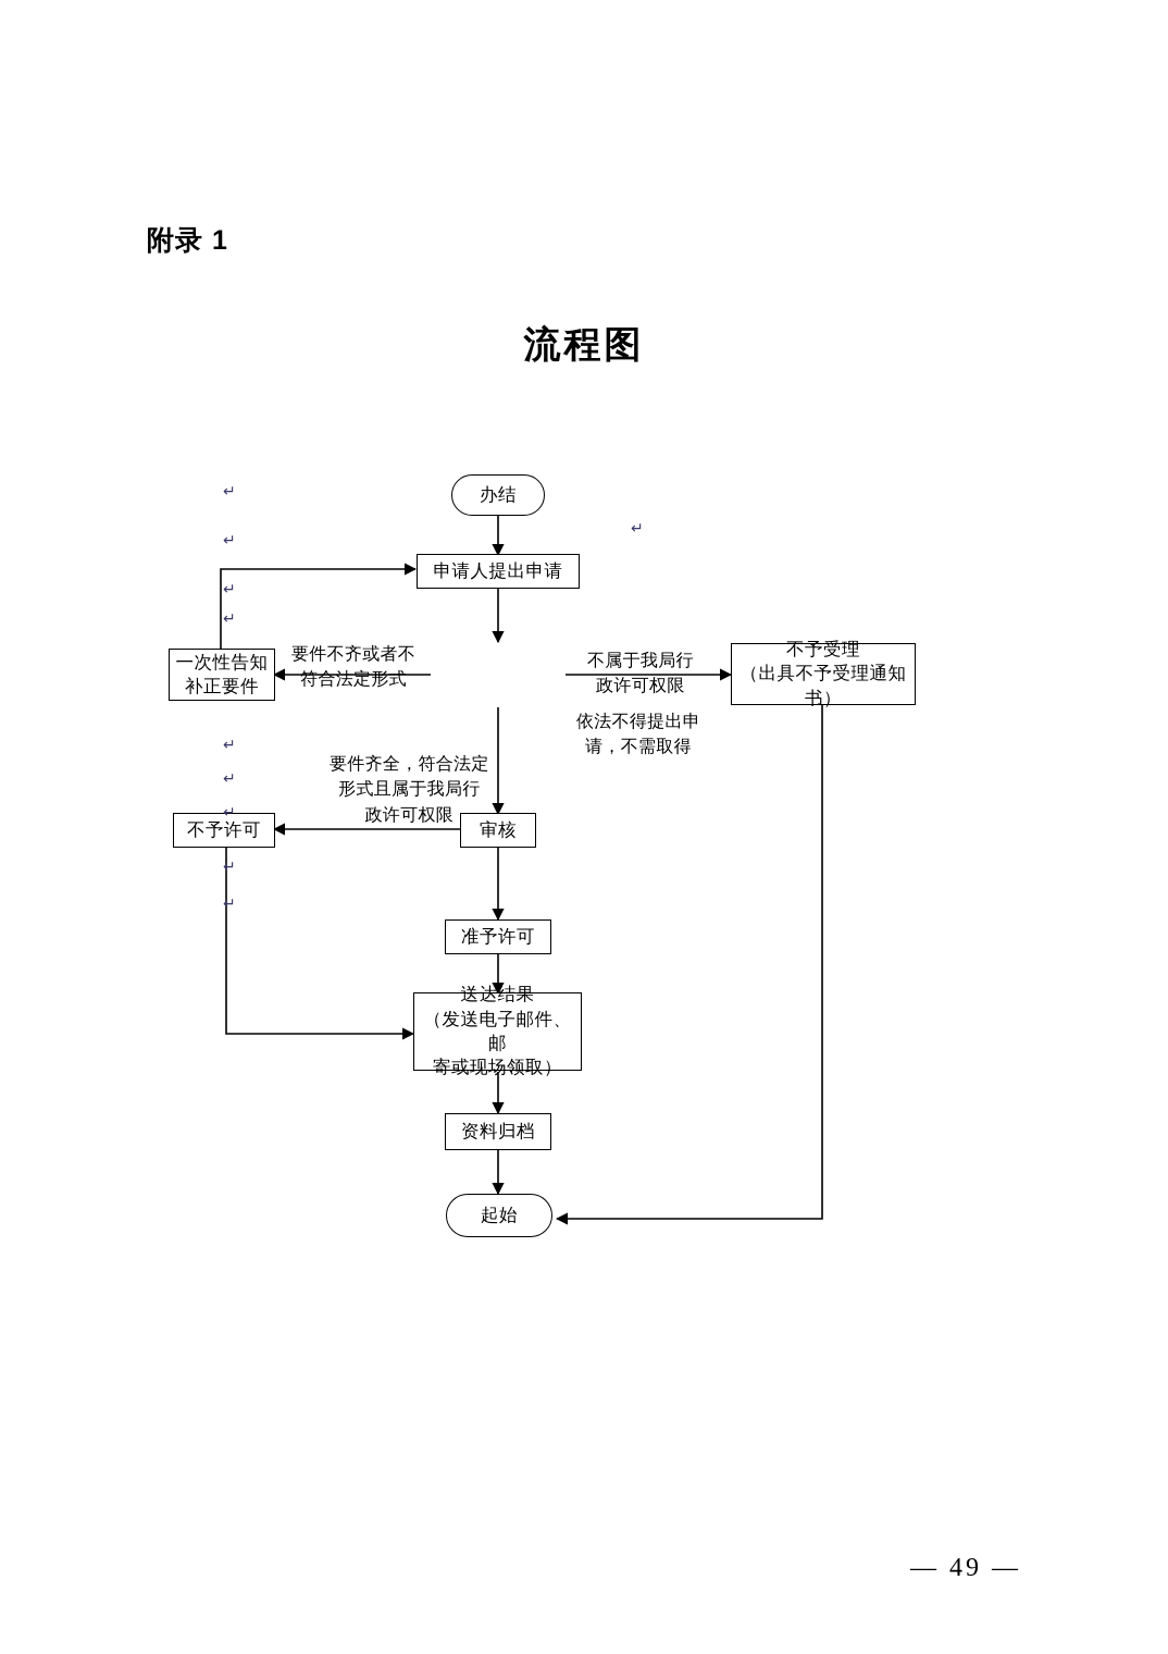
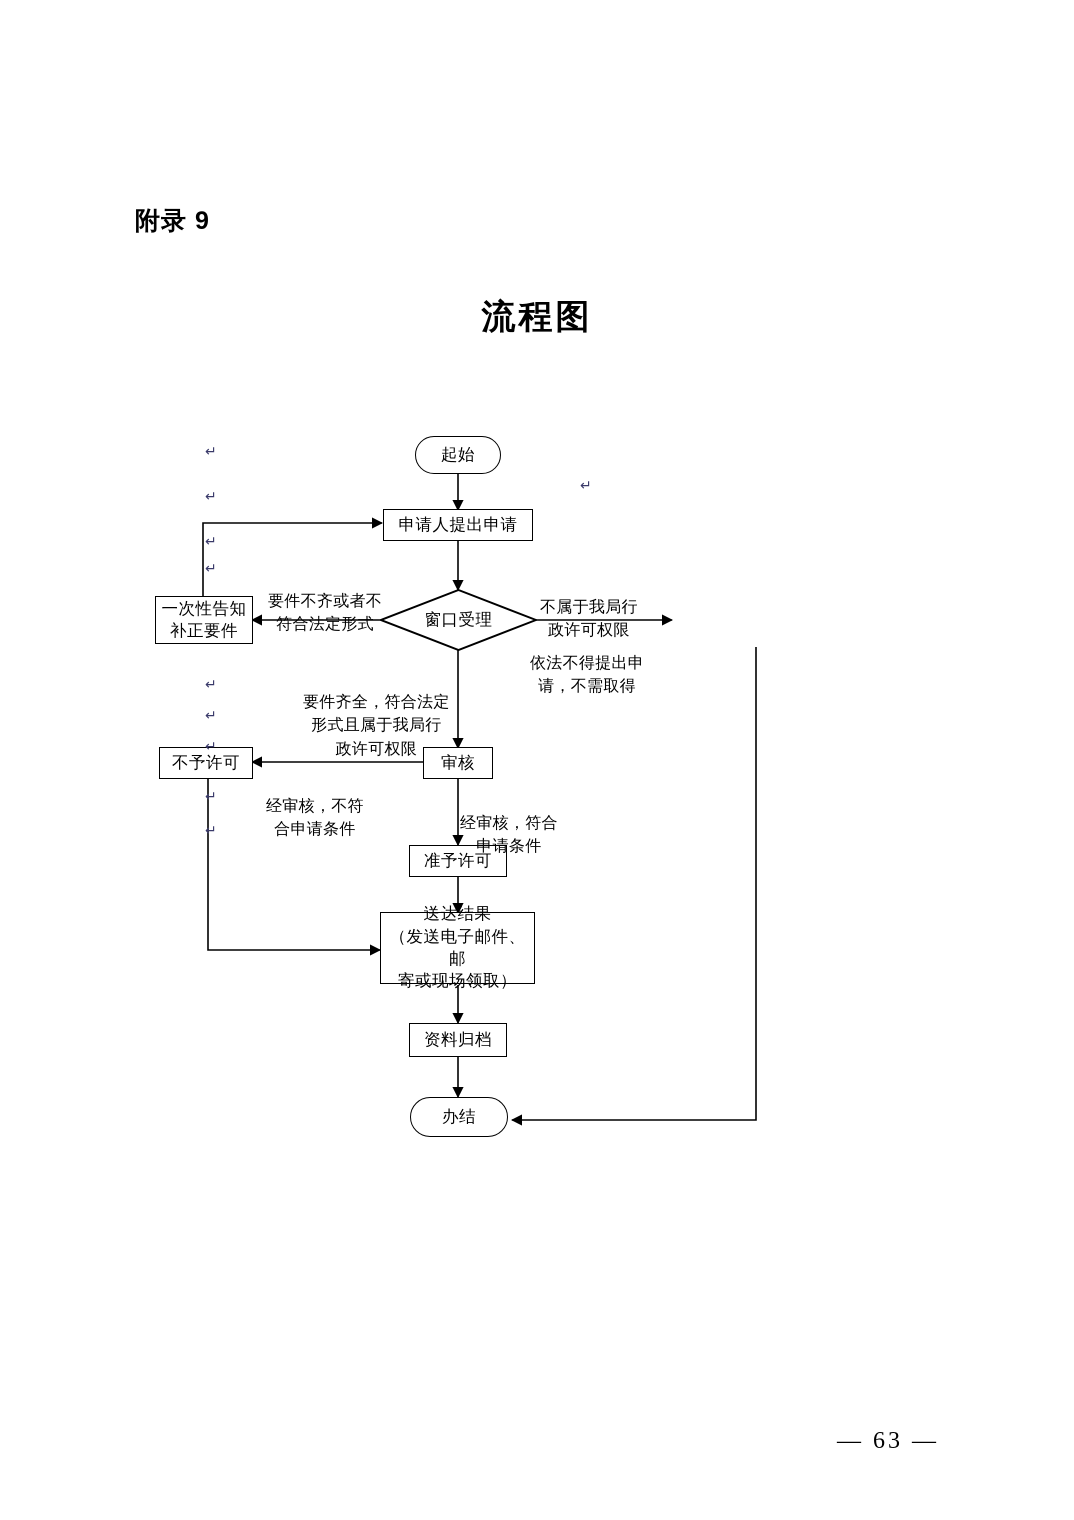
- 附录 1
+ 附录 9
  流程图
- 办结
+ 起始
  申请人提出申请
+ 窗口受理
  一次性告知
  补正要件
- 不予受理
- （出具不予受理通知书）
  审核
  不予许可
  准予许可
  送达结果
  （发送电子邮件、邮
  寄或现场领取）
  资料归档
- 起始
+ 办结
  要件不齐或者不
  符合法定形式
  不属于我局行
  政许可权限
  依法不得提出申
  请，不需取得
  要件齐全，符合法定
  形式且属于我局行
  政许可权限
+ 经审核，不符
+ 合申请条件
+ 经审核，符合
+ 申请条件
  ↵
  ↵
  ↵
  ↵
  ↵
  ↵
  ↵
  ↵
  ↵
  ↵
- — 49 —
+ — 63 —
